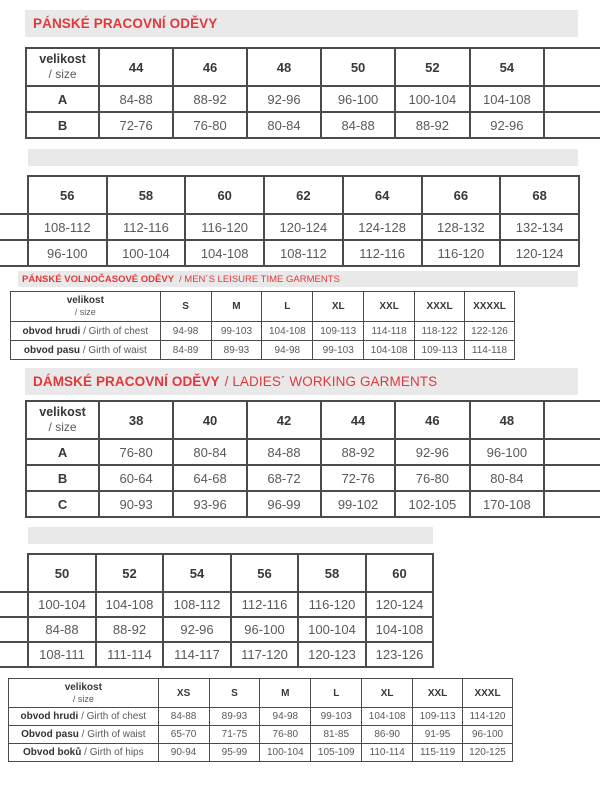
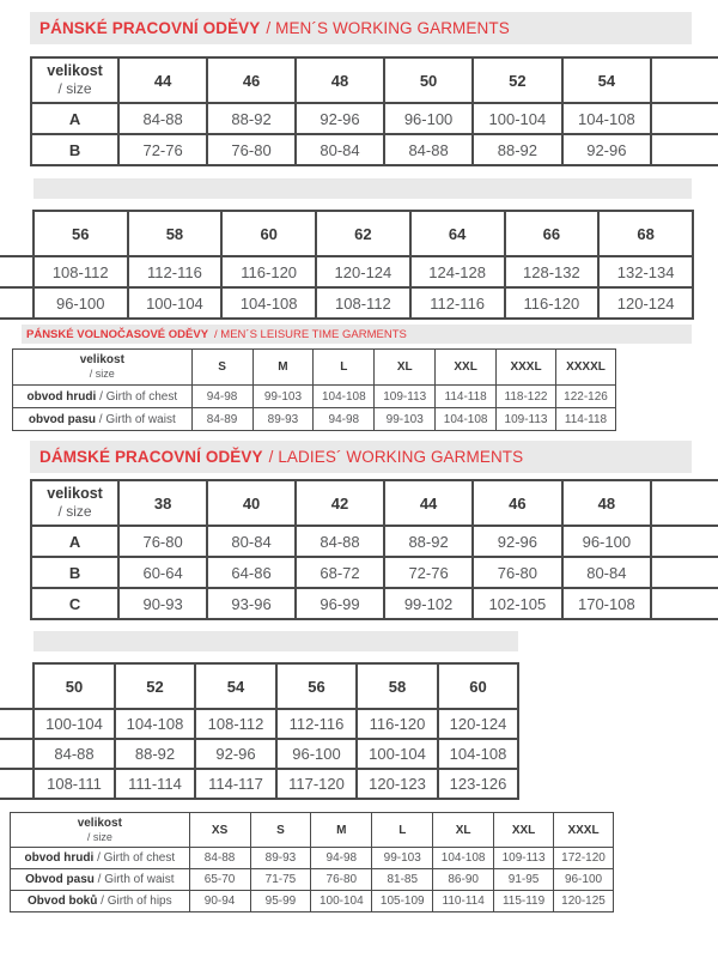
  PÁNSKÉ PRACOVNÍ ODĚVY
+ / MEN´S WORKING GARMENTS
  velikost/ size	44	46	48	50	52	54
  A	84-88	88-92	92-96	96-100	100-104	104-108
  B	72-76	76-80	80-84	84-88	88-92	92-96
  	56	58	60	62	64	66	68
  	108-112	112-116	116-120	120-124	124-128	128-132	132-134
  	96-100	100-104	104-108	108-112	112-116	116-120	120-124
  PÁNSKÉ VOLNOČASOVÉ ODĚVY
  / MEN´S LEISURE TIME GARMENTS
  velikost/ size	S	M	L	XL	XXL	XXXL	XXXXL
  obvod hrudi / Girth of chest	94-98	99-103	104-108	109-113	114-118	118-122	122-126
  obvod pasu / Girth of waist	84-89	89-93	94-98	99-103	104-108	109-113	114-118
  DÁMSKÉ PRACOVNÍ ODĚVY
  / LADIES´ WORKING GARMENTS
  velikost/ size	38	40	42	44	46	48
  A	76-80	80-84	84-88	88-92	92-96	96-100
- B	60-64	64-68	68-72	72-76	76-80	80-84
+ B	60-64	64-86	68-72	72-76	76-80	80-84
  C	90-93	93-96	96-99	99-102	102-105	170-108
  	50	52	54	56	58	60
  	100-104	104-108	108-112	112-116	116-120	120-124
  	84-88	88-92	92-96	96-100	100-104	104-108
  	108-111	111-114	114-117	117-120	120-123	123-126
  velikost/ size	XS	S	M	L	XL	XXL	XXXL
- obvod hrudi / Girth of chest	84-88	89-93	94-98	99-103	104-108	109-113	114-120
+ obvod hrudi / Girth of chest	84-88	89-93	94-98	99-103	104-108	109-113	172-120
  Obvod pasu / Girth of waist	65-70	71-75	76-80	81-85	86-90	91-95	96-100
  Obvod boků / Girth of hips	90-94	95-99	100-104	105-109	110-114	115-119	120-125
